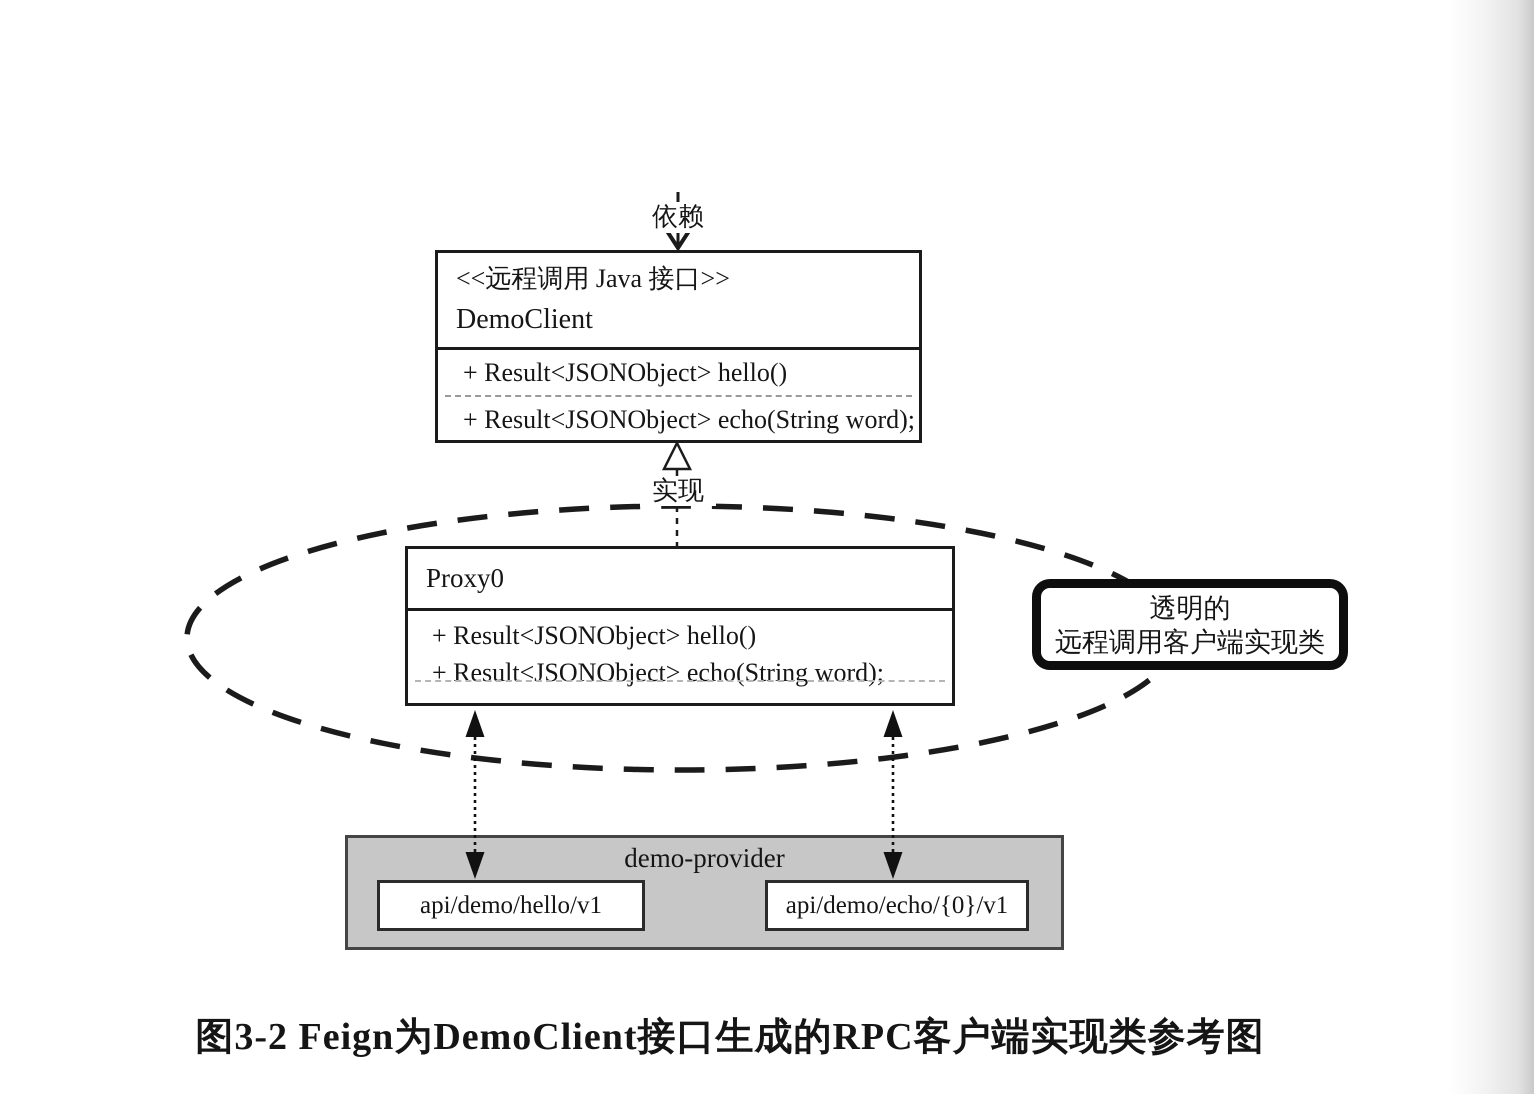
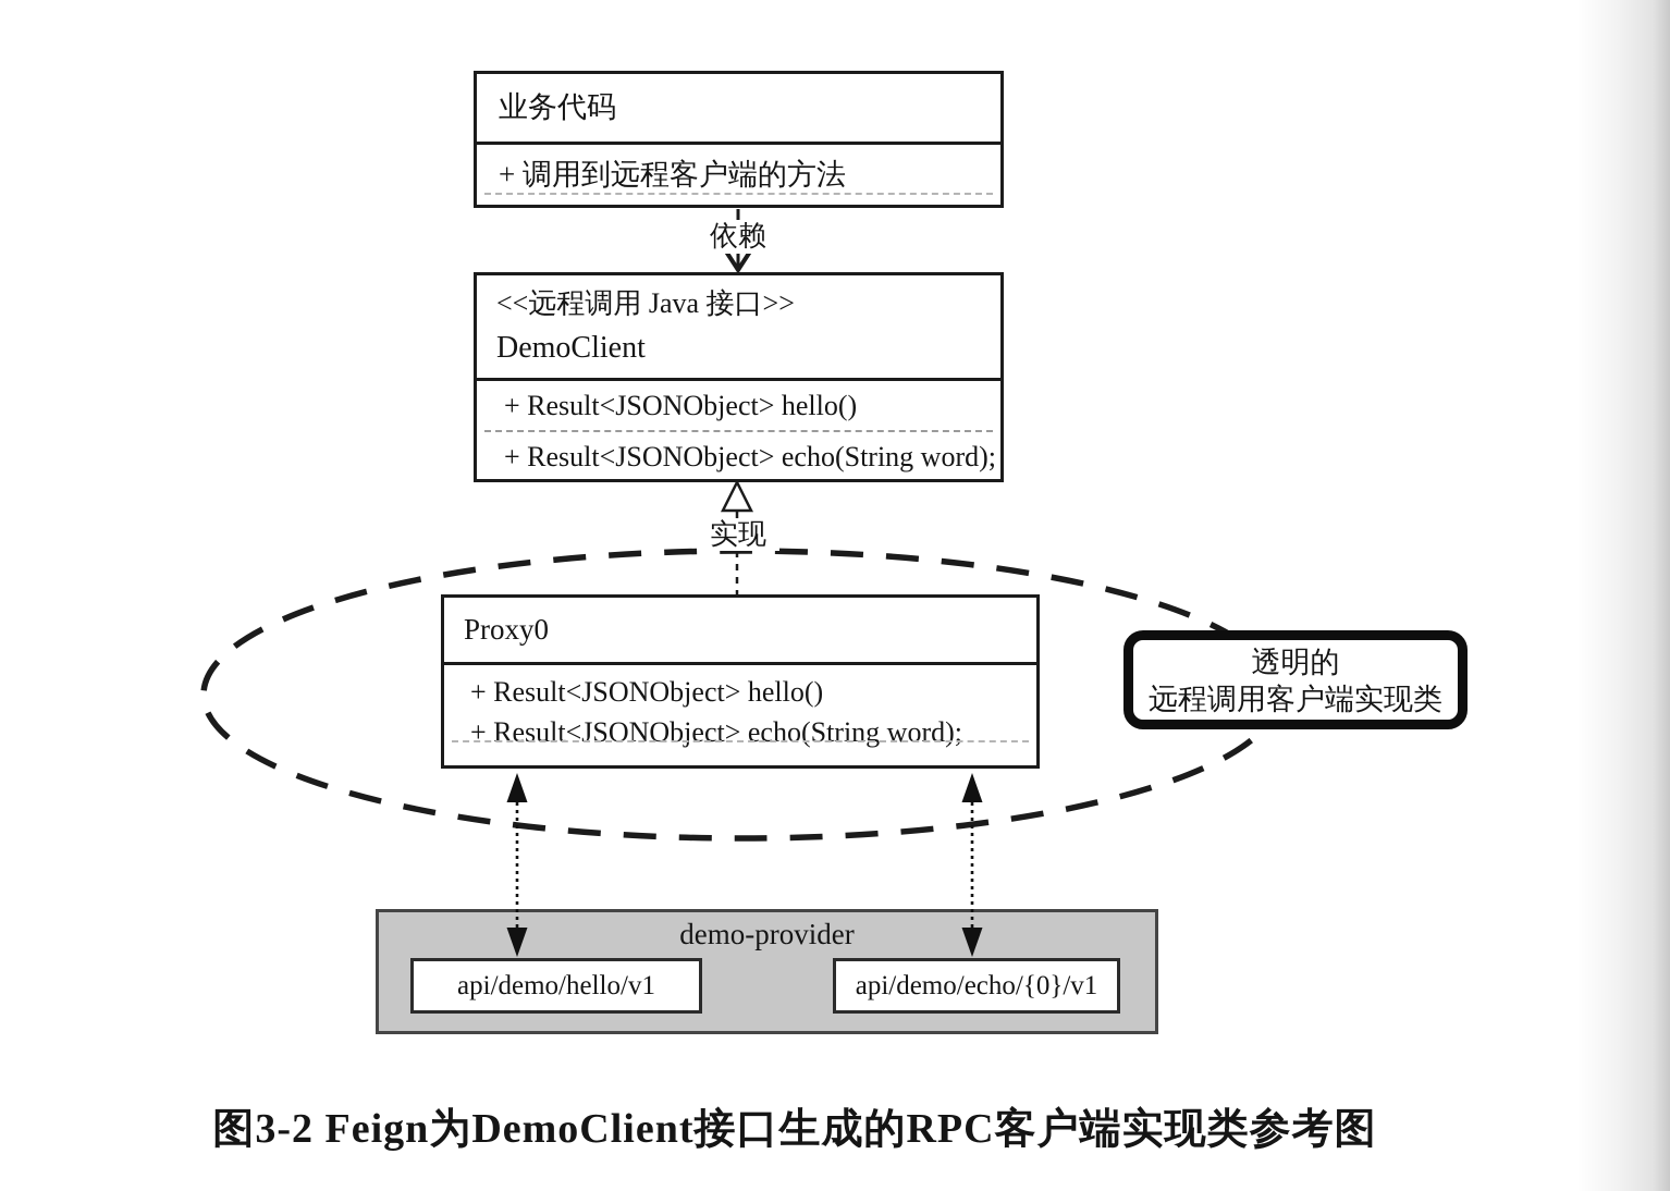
+ 业务代码
+ + 调用到远程客户端的方法
  依赖
  <<远程调用 Java 接口>>
  DemoClient
  + Result<JSONObject> hello()
  + Result<JSONObject> echo(String word);
  实现
  Proxy0
  + Result<JSONObject> hello()
  + Result<JSONObject> echo(String word);
  透明的
  远程调用客户端实现类
  demo-provider
  api/demo/hello/v1
  api/demo/echo/{0}/v1
  图3-2 Feign为DemoClient接口生成的RPC客户端实现类参考图
